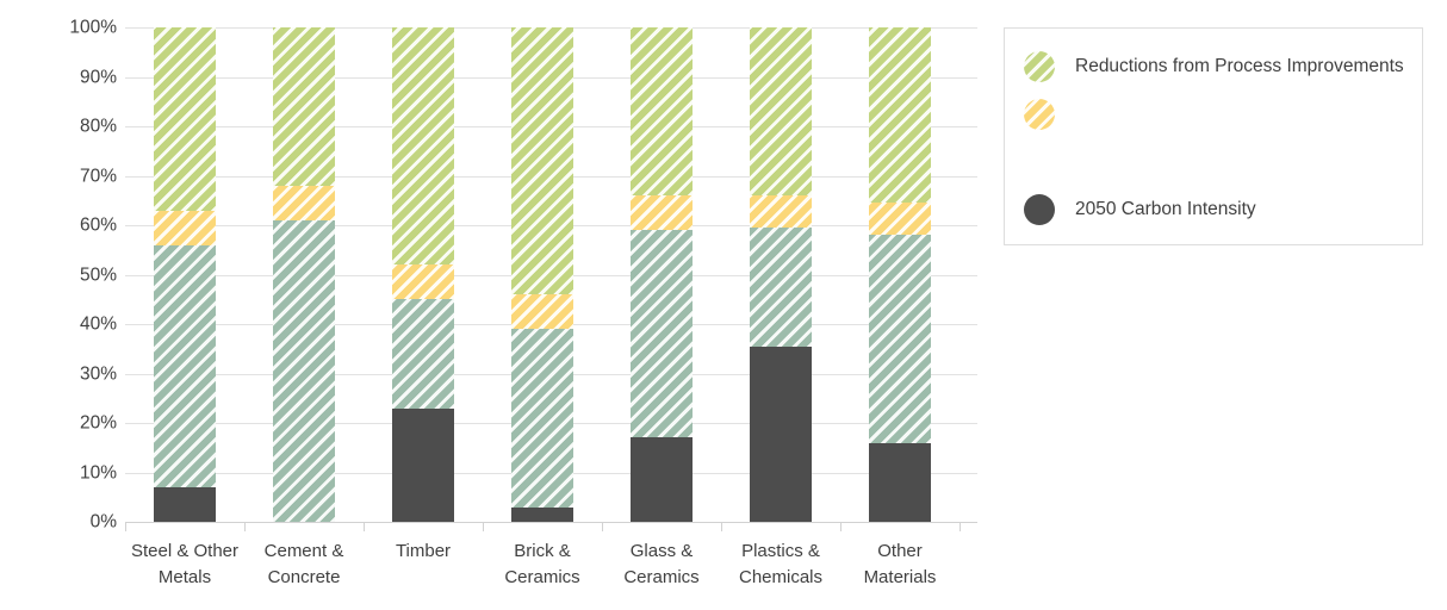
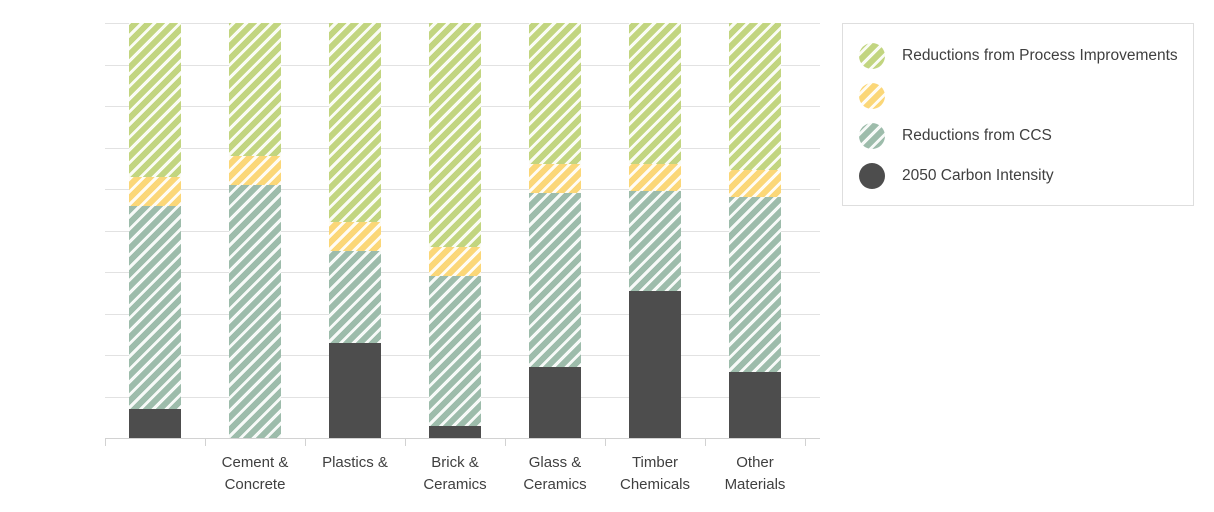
- 0%
- 10%
- 20%
- 30%
- 40%
- 50%
- 60%
- 70%
- 80%
- 90%
- 100%
- Steel & Other
- Metals
  Cement &
  Concrete
- Timber
+ Plastics &
  Brick &
  Ceramics
  Glass &
  Ceramics
- Plastics &
+ Timber
  Chemicals
  Other
  Materials
  Reductions from Process Improvements
+ Reductions from CCS
  2050 Carbon Intensity
